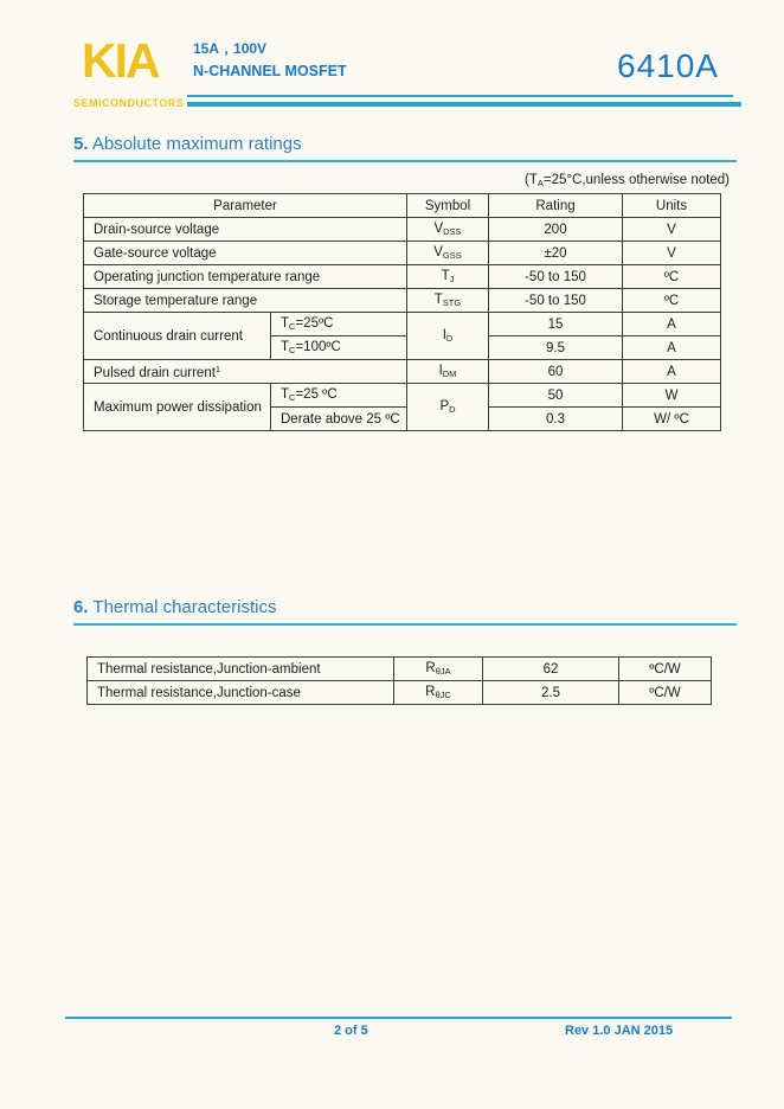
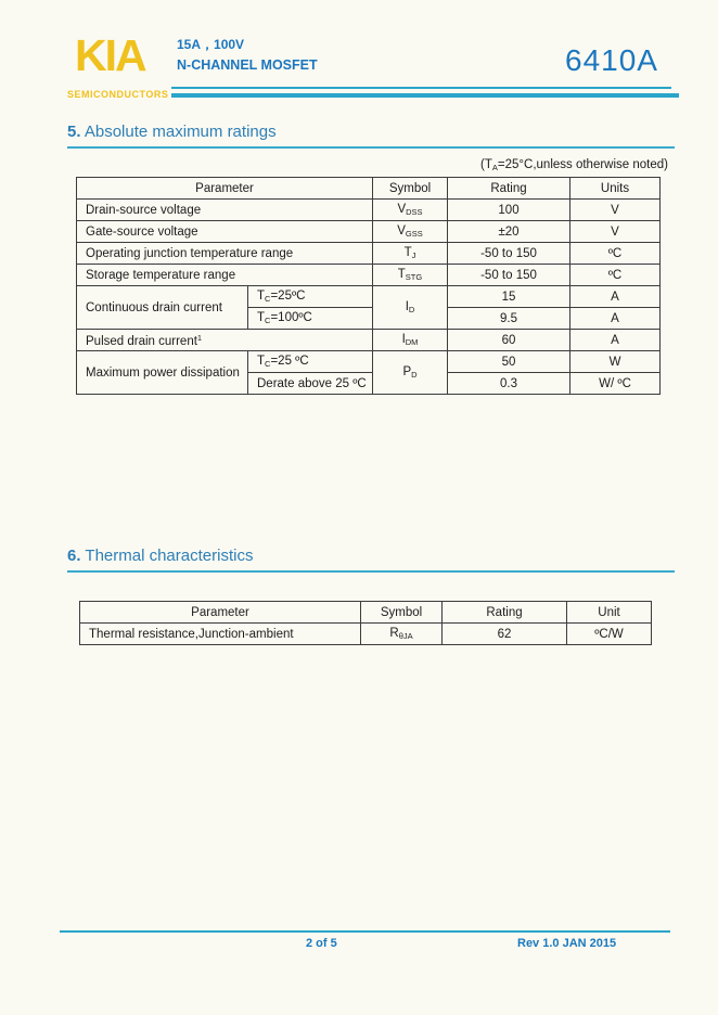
  KIA
  SEMICONDUCTORS
  15A，100V
  N-CHANNEL MOSFET
  6410A
  5. Absolute maximum ratings
  (TA=25°C,unless otherwise noted)
  Parameter	Symbol	Rating	Units
- Drain-source voltage	VDSS	200	V
+ Drain-source voltage	VDSS	100	V
  Gate-source voltage	VGSS	±20	V
  Operating junction temperature range	TJ	-50 to 150	ºC
  Storage temperature range	TSTG	-50 to 150	ºC
  Continuous drain current	TC=25ºC	ID	15	A
  TC=100ºC	9.5	A
  Pulsed drain current1	IDM	60	A
  Maximum power dissipation	TC=25 ºC	PD	50	W
  Derate above 25 ºC	0.3	W/ ºC
  6. Thermal characteristics
+ Parameter	Symbol	Rating	Unit
  Thermal resistance,Junction-ambient	RθJA	62	ºC/W
- Thermal resistance,Junction-case	RθJC	2.5	ºC/W
  2 of 5
  Rev 1.0 JAN 2015
